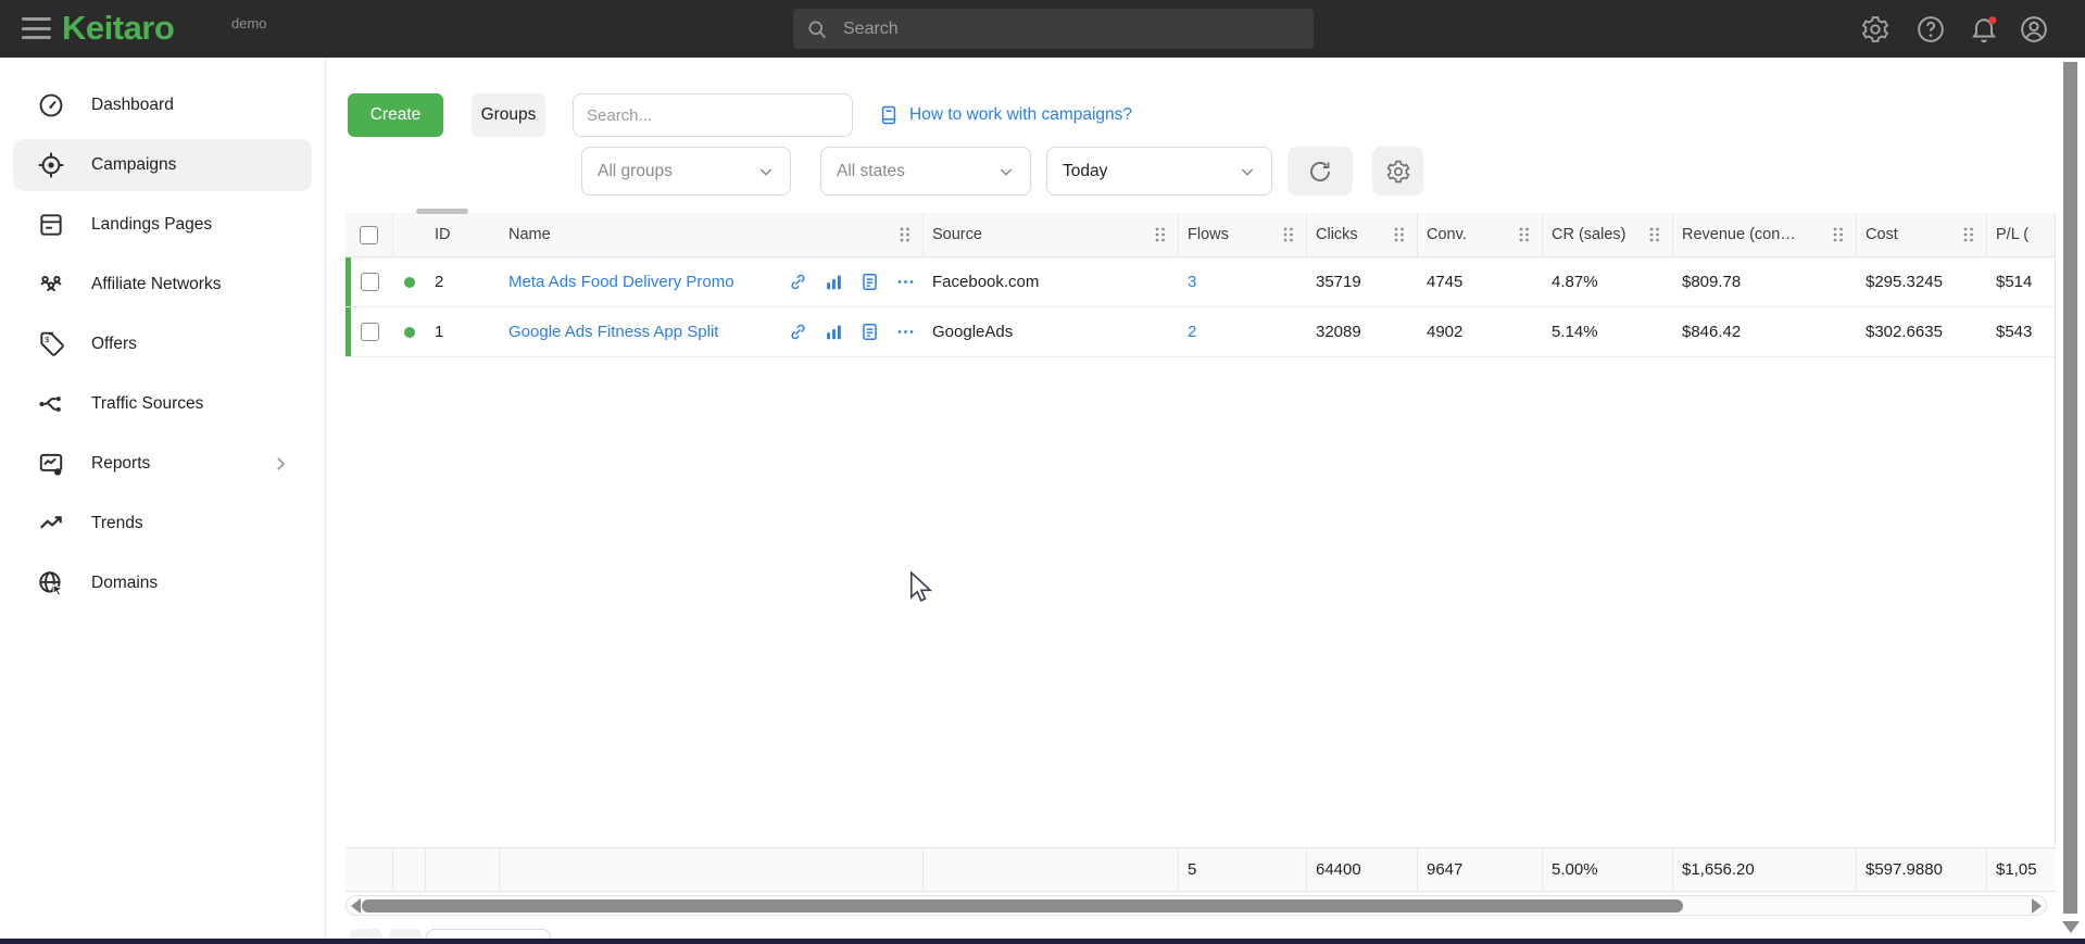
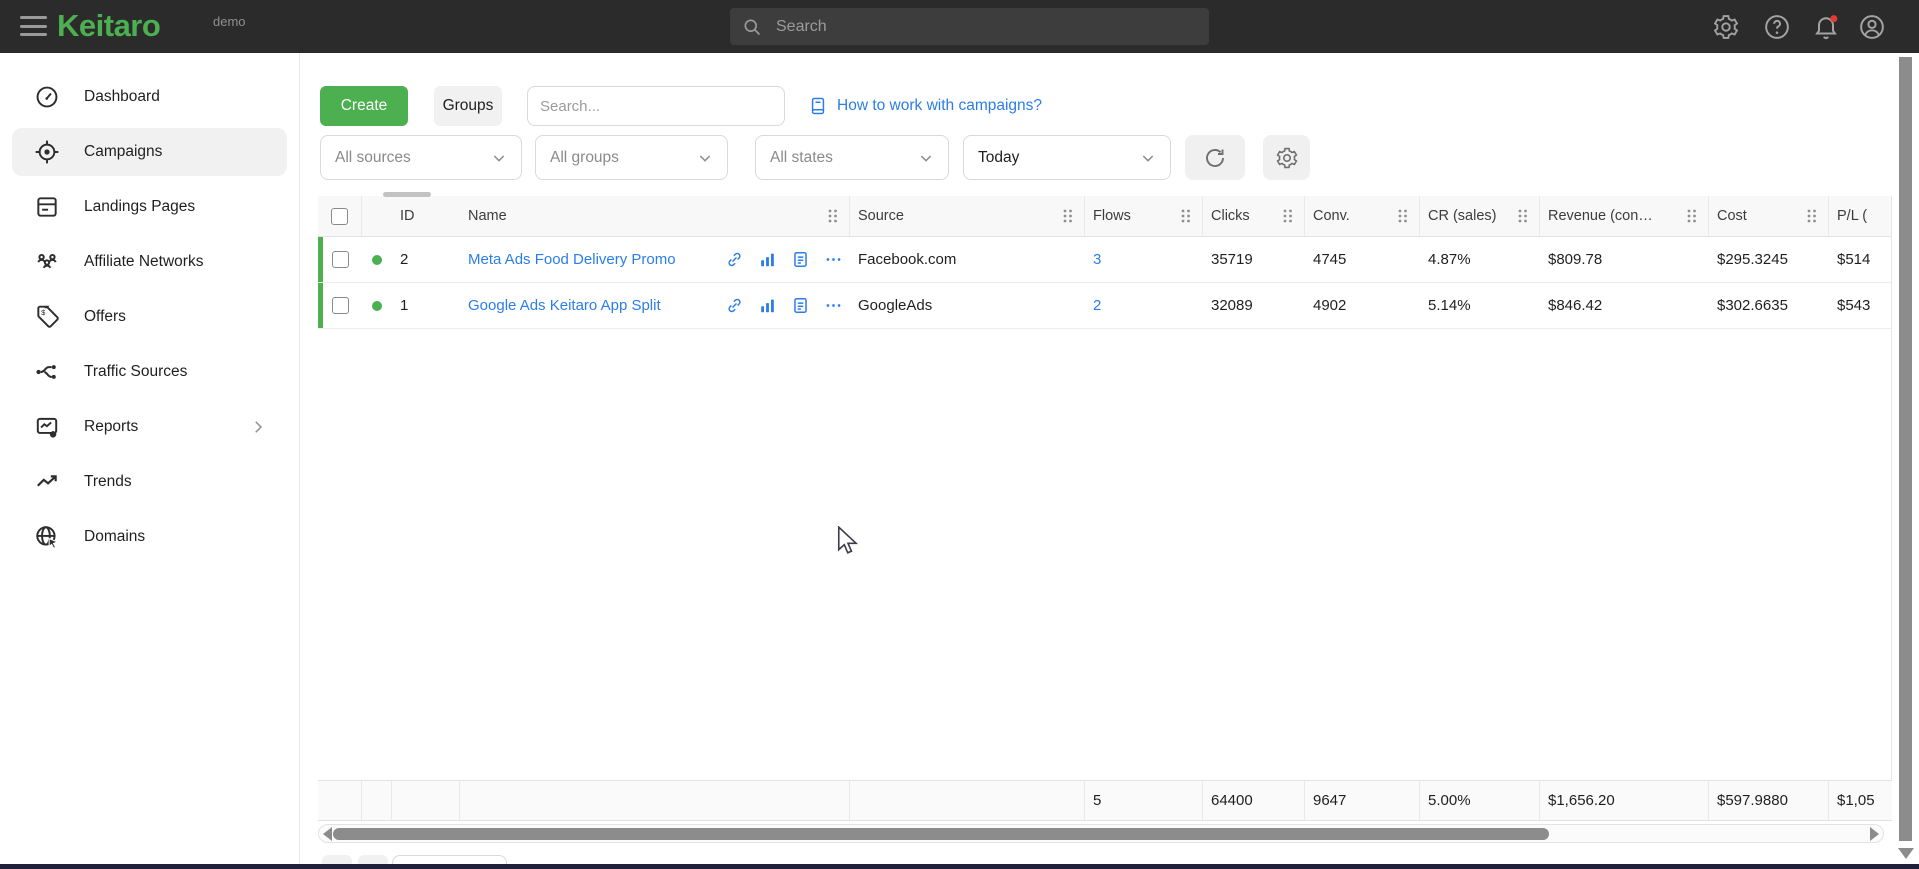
  Keitaro
  demo
  Search
  Dashboard
  Campaigns
  Landings Pages
  Affiliate Networks
  $
  Offers
  Traffic Sources
  Reports
  Trends
  Domains
  Create
  Groups
  Search...
  How to work with campaigns?
+ All sources
  All groups
  All states
  Today
  ID
  Name
  Source
  Flows
  Clicks
  Conv.
  CR (sales)
  Revenue (con…
  Cost
  P/L (
  2
  Meta Ads Food Delivery Promo
  Facebook.com
  3
  35719
  4745
  4.87%
  $809.78
  $295.3245
  $514
  1
- Google Ads Fitness App Split
+ Google Ads Keitaro App Split
  GoogleAds
  2
  32089
  4902
  5.14%
  $846.42
  $302.6635
  $543
  5
  64400
  9647
  5.00%
  $1,656.20
  $597.9880
  $1,05
